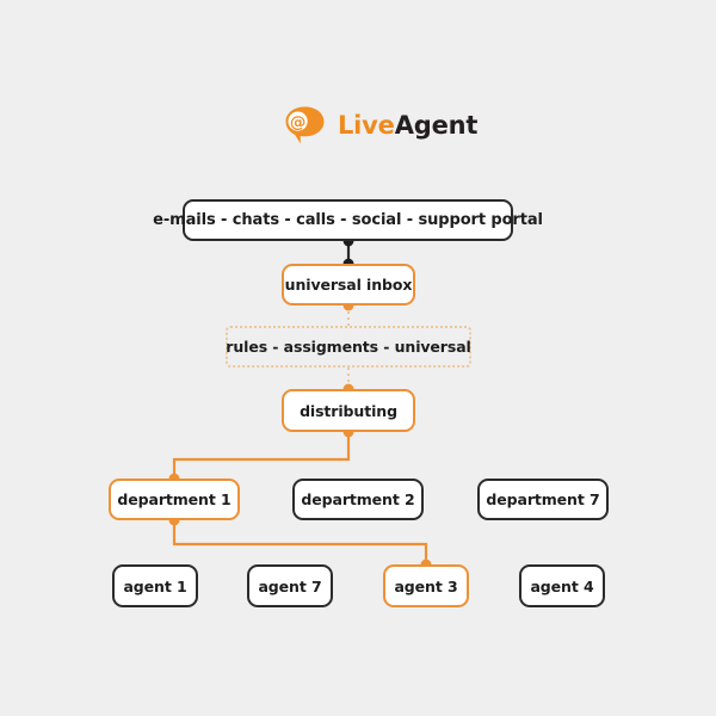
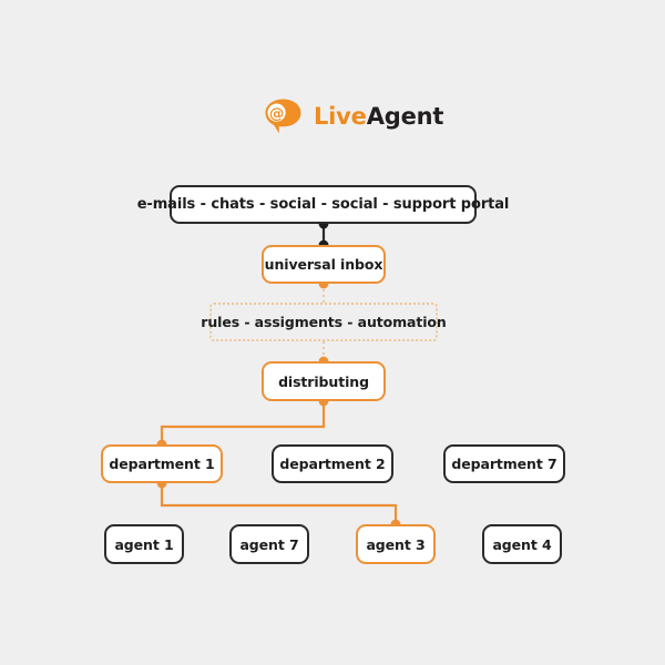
  @
  LiveAgent
- e-mails - chats - calls - social - support portal
+ e-mails - chats - social - social - support portal
  universal inbox
- rules - assigments - universal
+ rules - assigments - automation
  distributing
  department 1
  department 2
  department 7
  agent 1
  agent 7
  agent 3
  agent 4
